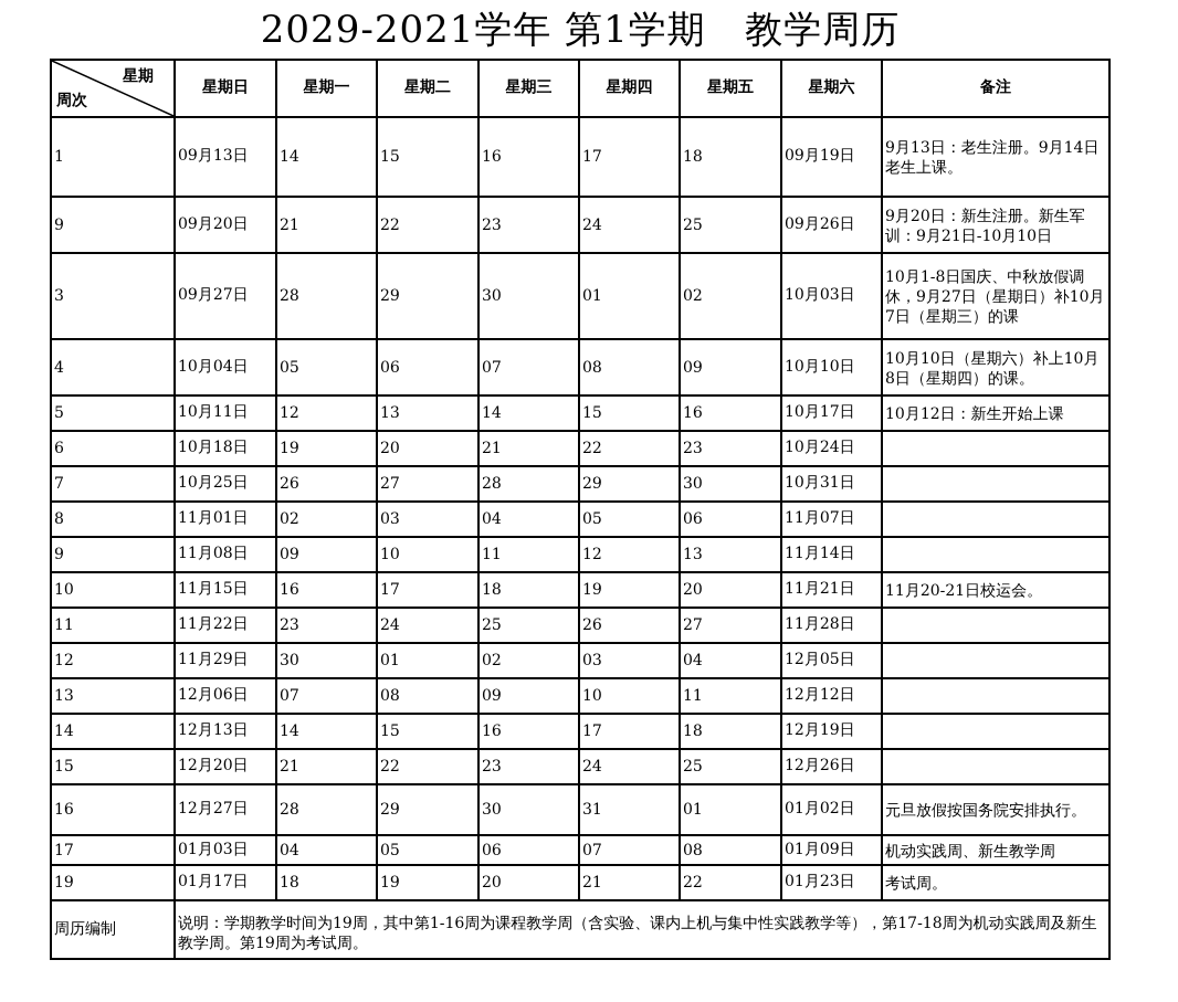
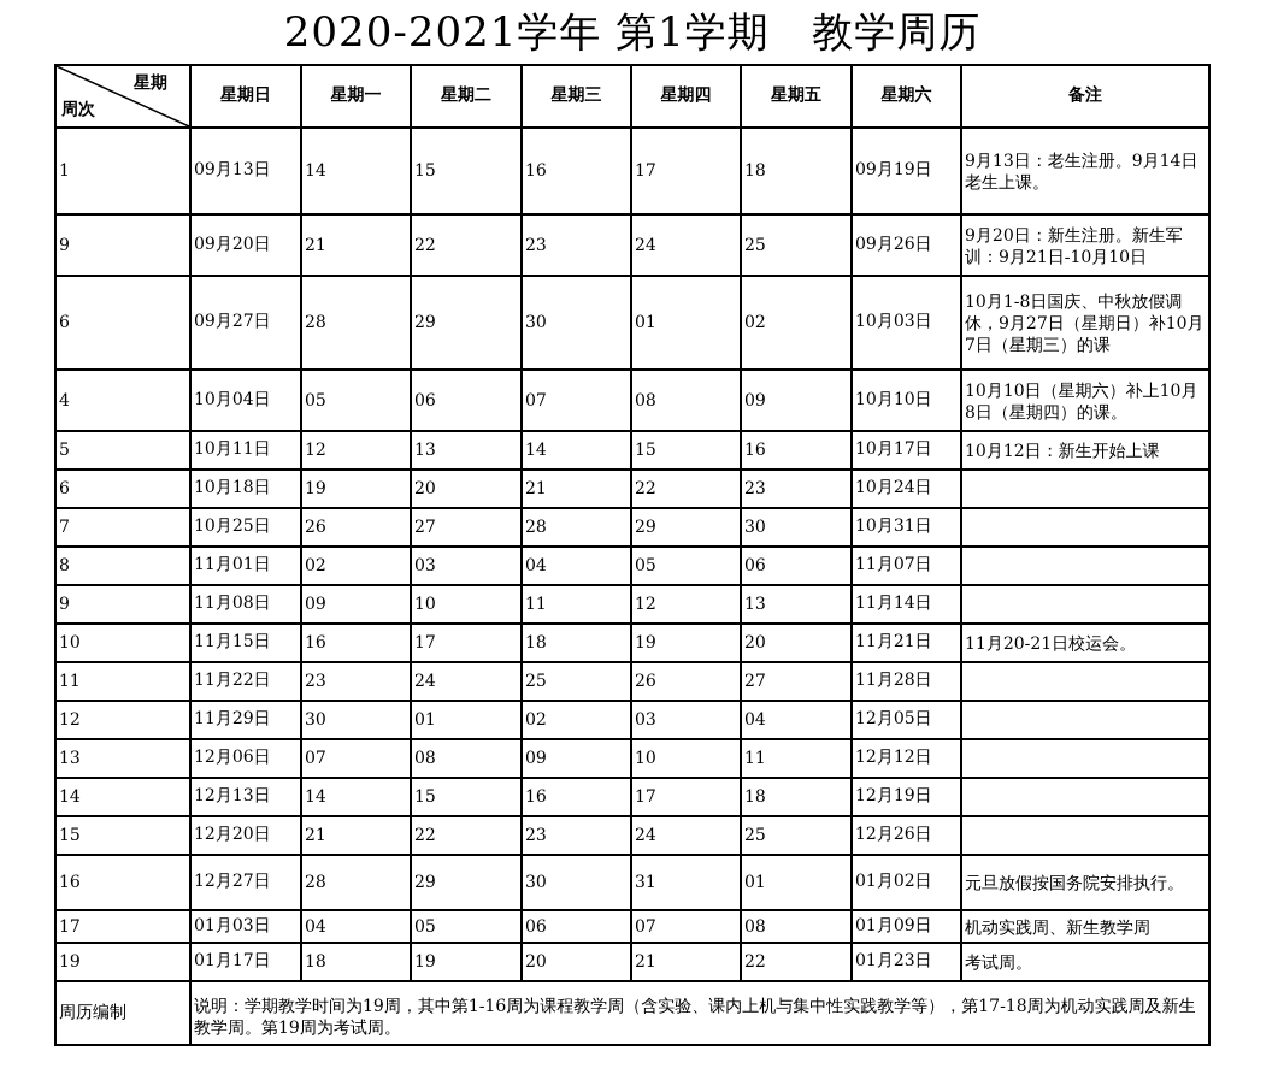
- 2029-2021学年 第1学期 教学周历
+ 2020-2021学年 第1学期 教学周历
  星期 周次	星期日	星期一	星期二	星期三	星期四	星期五	星期六	备注
  1	09月13日	14	15	16	17	18	09月19日	9月13日：老生注册。9月14日老生上课。
  9	09月20日	21	22	23	24	25	09月26日	9月20日：新生注册。新生军训：9月21日-10月10日
- 3	09月27日	28	29	30	01	02	10月03日	10月1-8日国庆、中秋放假调休，9月27日（星期日）补10月7日（星期三）的课
+ 6	09月27日	28	29	30	01	02	10月03日	10月1-8日国庆、中秋放假调休，9月27日（星期日）补10月7日（星期三）的课
  4	10月04日	05	06	07	08	09	10月10日	10月10日（星期六）补上10月8日（星期四）的课。
  5	10月11日	12	13	14	15	16	10月17日	10月12日：新生开始上课
  6	10月18日	19	20	21	22	23	10月24日
  7	10月25日	26	27	28	29	30	10月31日
  8	11月01日	02	03	04	05	06	11月07日
  9	11月08日	09	10	11	12	13	11月14日
  10	11月15日	16	17	18	19	20	11月21日	11月20-21日校运会。
  11	11月22日	23	24	25	26	27	11月28日
  12	11月29日	30	01	02	03	04	12月05日
  13	12月06日	07	08	09	10	11	12月12日
  14	12月13日	14	15	16	17	18	12月19日
  15	12月20日	21	22	23	24	25	12月26日
  16	12月27日	28	29	30	31	01	01月02日	元旦放假按国务院安排执行。
  17	01月03日	04	05	06	07	08	01月09日	机动实践周、新生教学周
  19	01月17日	18	19	20	21	22	01月23日	考试周。
  周历编制	说明：学期教学时间为19周，其中第1-16周为课程教学周（含实验、课内上机与集中性实践教学等），第17-18周为机动实践周及新生教学周。第19周为考试周。
